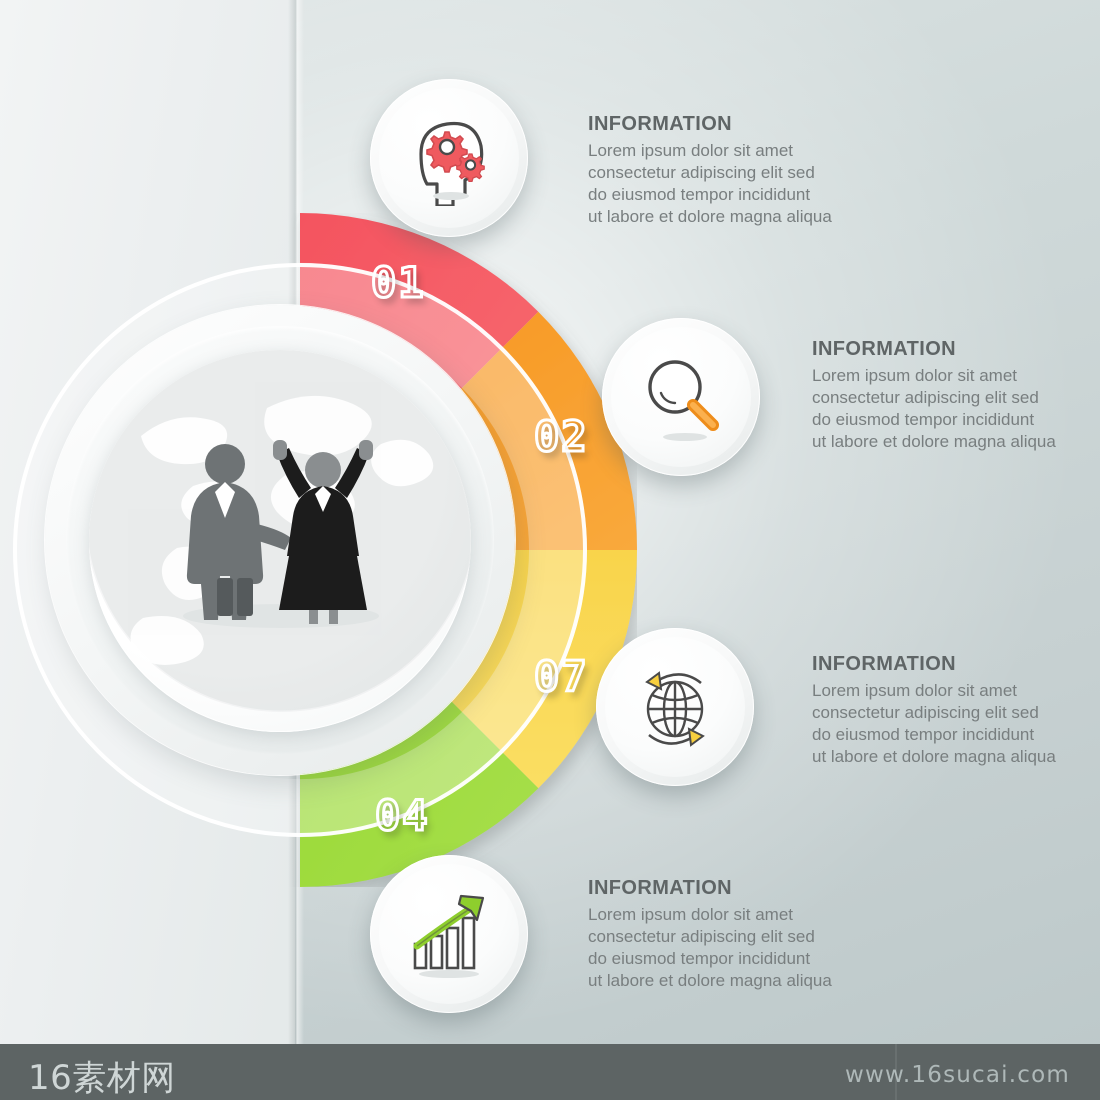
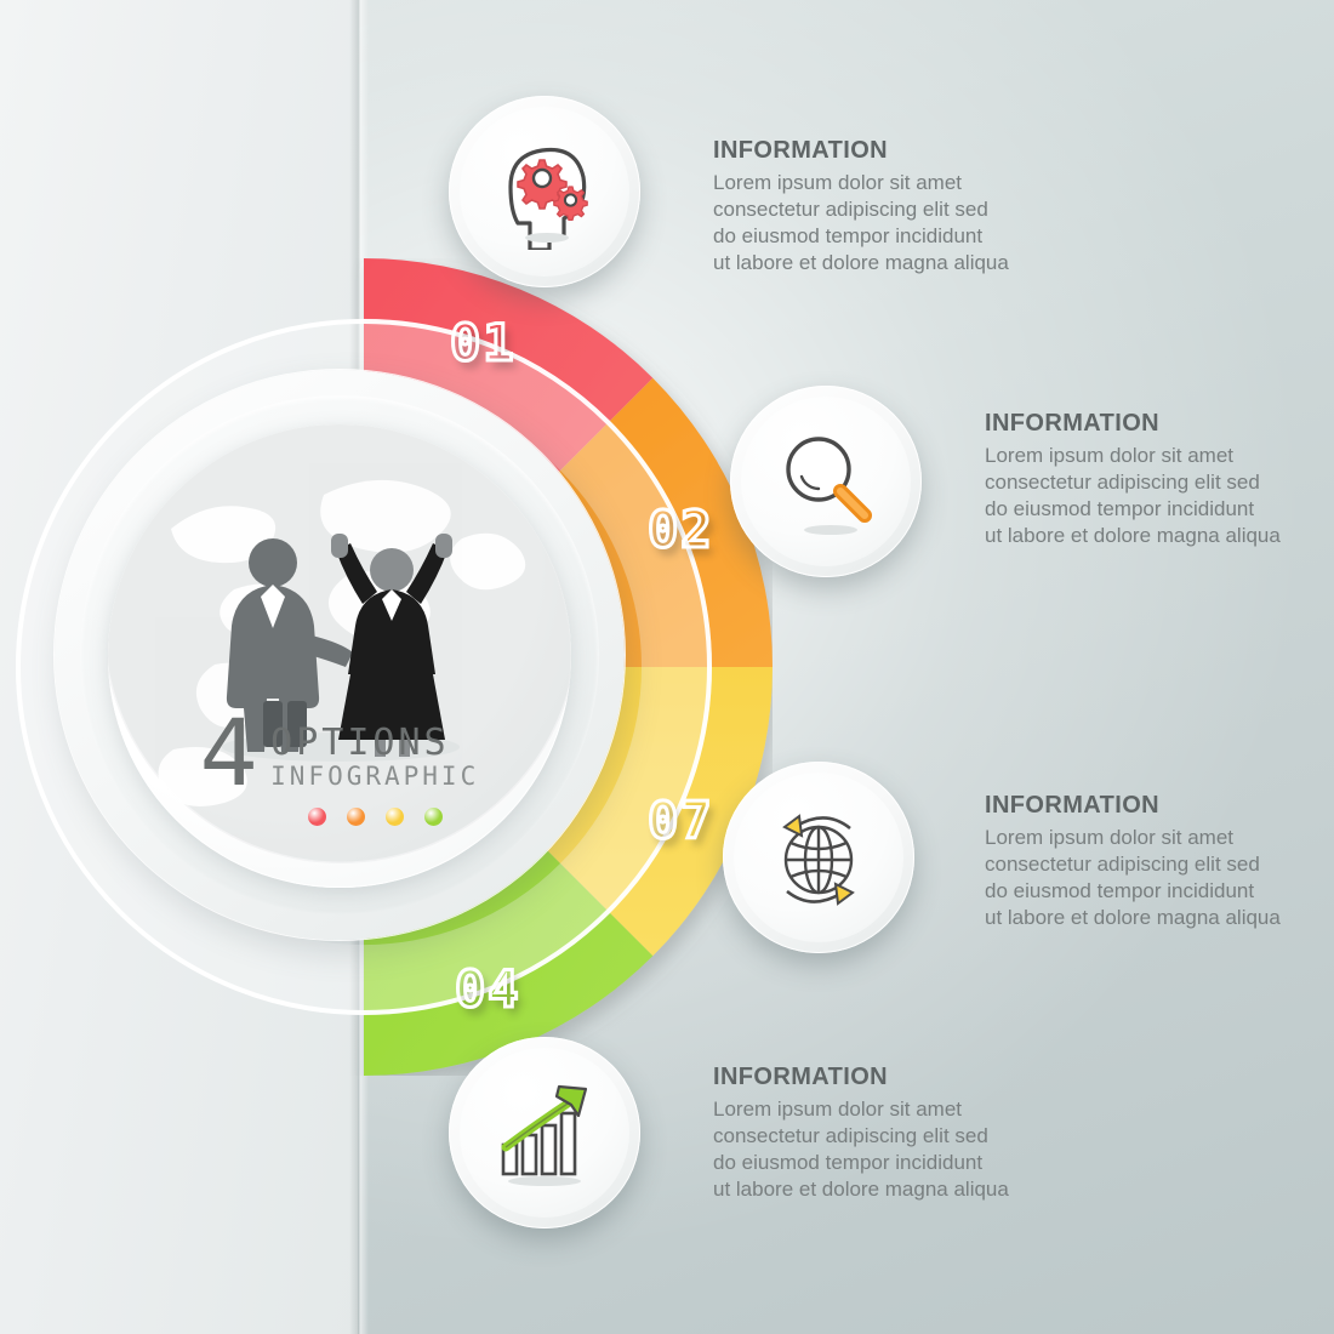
+ 4
+ OPTIONS
+ INFOGRAPHIC
  01
  02
  07
  04
  INFORMATION
  Lorem ipsum dolor sit amet
  consectetur adipiscing elit sed
  do eiusmod tempor incididunt
  ut labore et dolore magna aliqua
  INFORMATION
  Lorem ipsum dolor sit amet
  consectetur adipiscing elit sed
  do eiusmod tempor incididunt
  ut labore et dolore magna aliqua
  INFORMATION
  Lorem ipsum dolor sit amet
  consectetur adipiscing elit sed
  do eiusmod tempor incididunt
  ut labore et dolore magna aliqua
  INFORMATION
  Lorem ipsum dolor sit amet
  consectetur adipiscing elit sed
  do eiusmod tempor incididunt
  ut labore et dolore magna aliqua
- 16素材网
- www.16sucai.com
